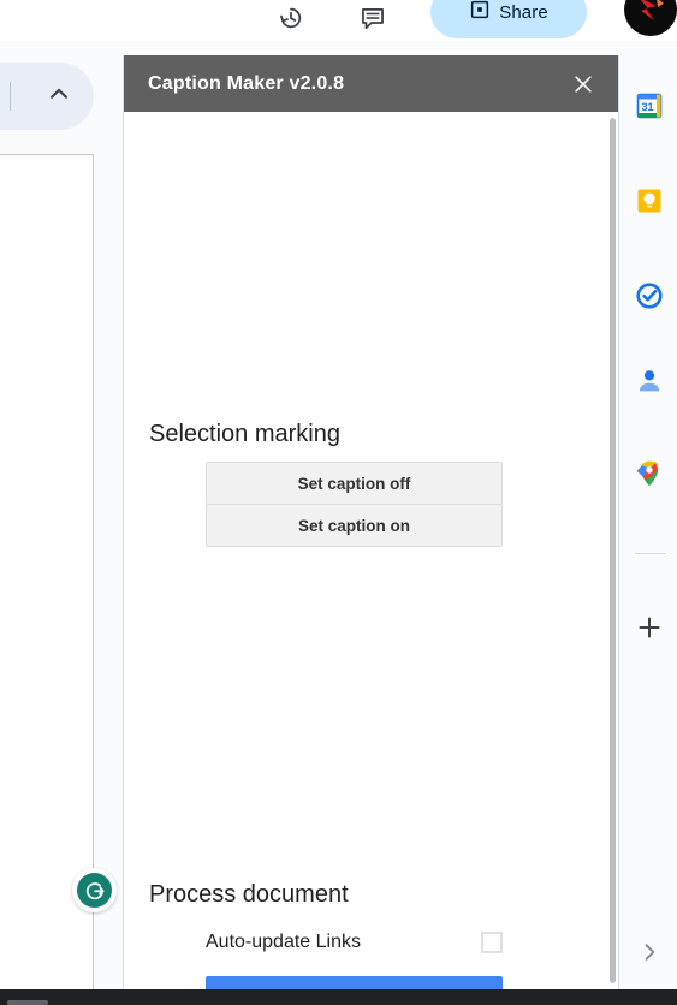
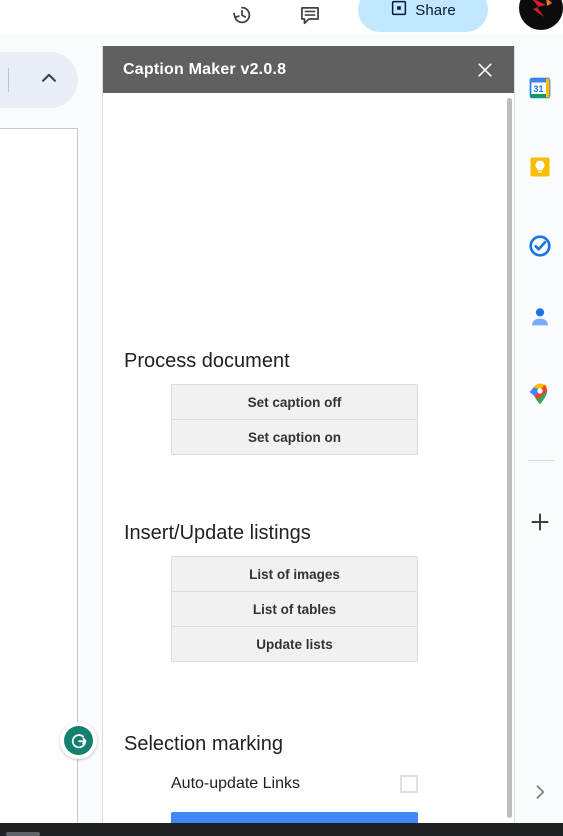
  Share
  Caption Maker v2.0.8
- Selection marking
+ Process document
  Set caption off
  Set caption on
+ Insert/Update listings
+ List of images
+ List of tables
+ Update lists
- Process document
+ Selection marking
  Auto-update Links
  31
